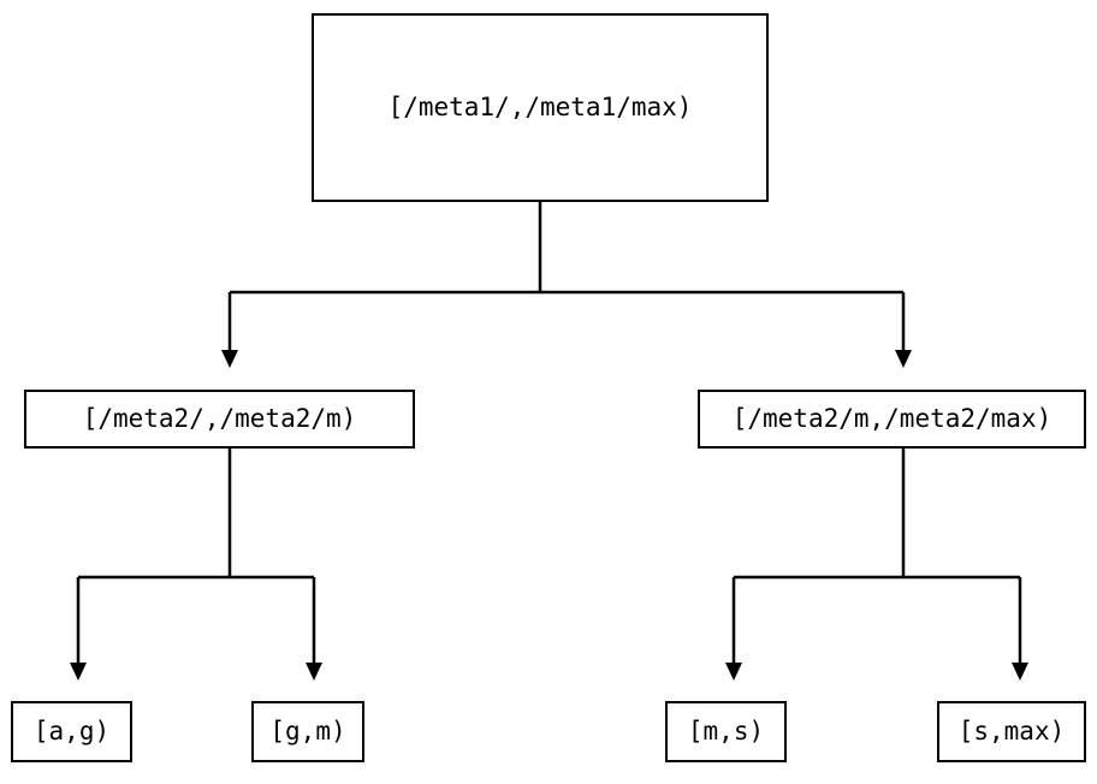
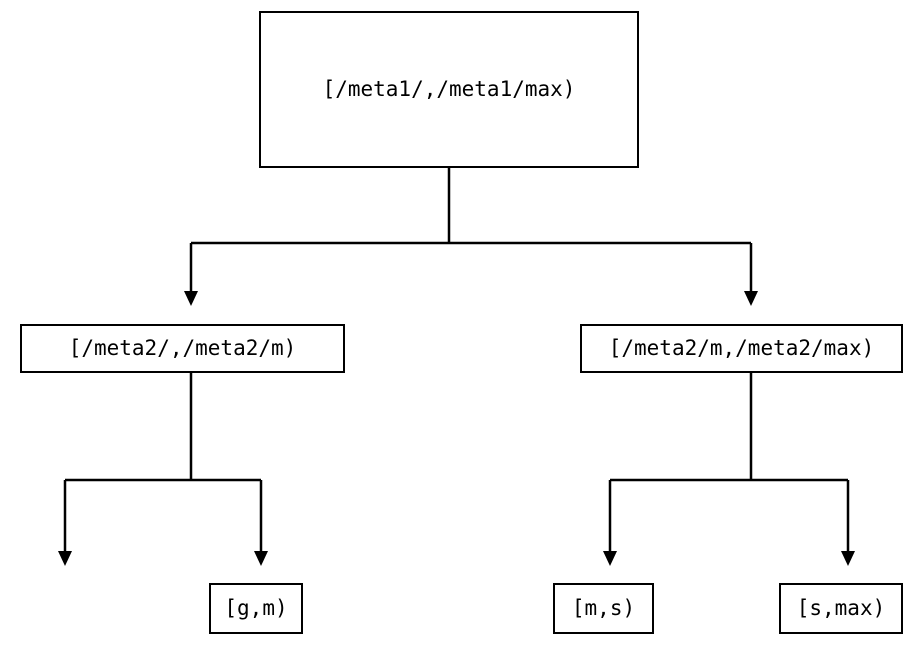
  [/meta1/,/meta1/max)
  [/meta2/,/meta2/m)
  [/meta2/m,/meta2/max)
- [a,g)
  [g,m)
  [m,s)
  [s,max)
